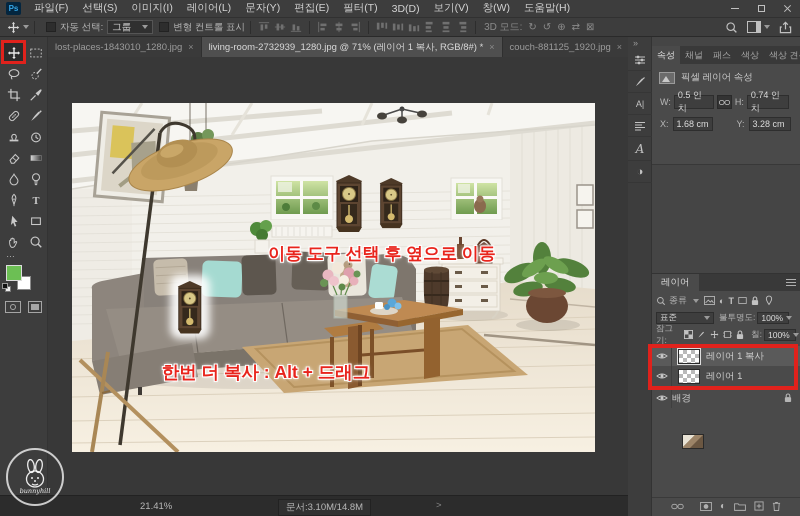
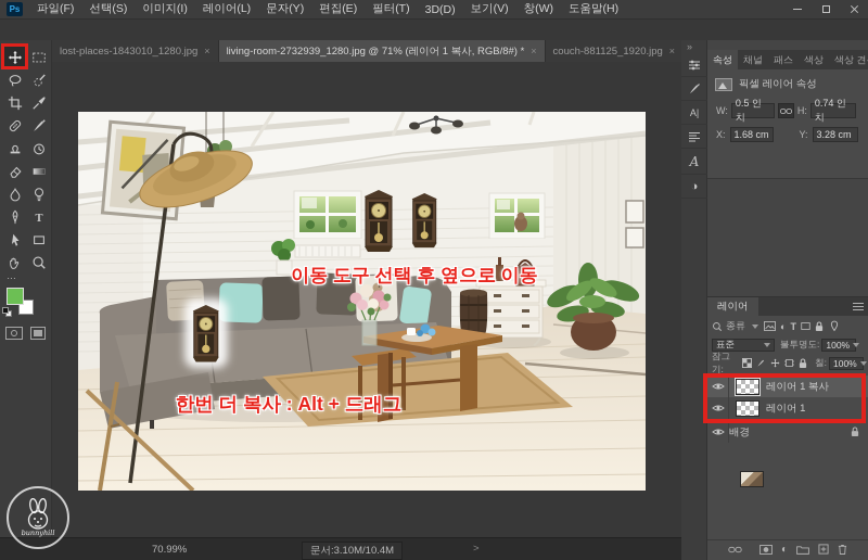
  Ps
  파일(F)
  선택(S)
  이미지(I)
  레이어(L)
  문자(Y)
  편집(E)
  필터(T)
  3D(D)
  보기(V)
  창(W)
  도움말(H)
- 자동 선택:
- 그룹
- 변형 컨트롤 표시
- 3D 모드:
- ↻
- ↺
- ⊕
- ⇄
- ⊠
  T
  …
  lost-places-1843010_1280.jpg
  ×
  living-room-2732939_1280.jpg @ 71% (레이어 1 복사, RGB/8#) *
  ×
  couch-881125_1920.jpg
  ×
  이동 도구 선택 후 옆으로 이동
  한번 더 복사 : Alt + 드래그
- 21.41%
+ 70.99%
- 문서:3.10M/14.8M
+ 문서:3.10M/10.4M
  >
  bunnyhill
  »
  A|
  A
  ◑
  속성
  채널
  패스
  색상
  색상 견
  픽셀 레이어 속성
  W:
  0.5 인치
  H:
  0.74 인치
  X:
  1.68 cm
  Y:
  3.28 cm
  레이어
  종류
  ◐
  T
  표준
  불투명도:
  100%
  잠그기:
  칠:
  100%
  레이어 1 복사
  레이어 1
  배경
  ◐
